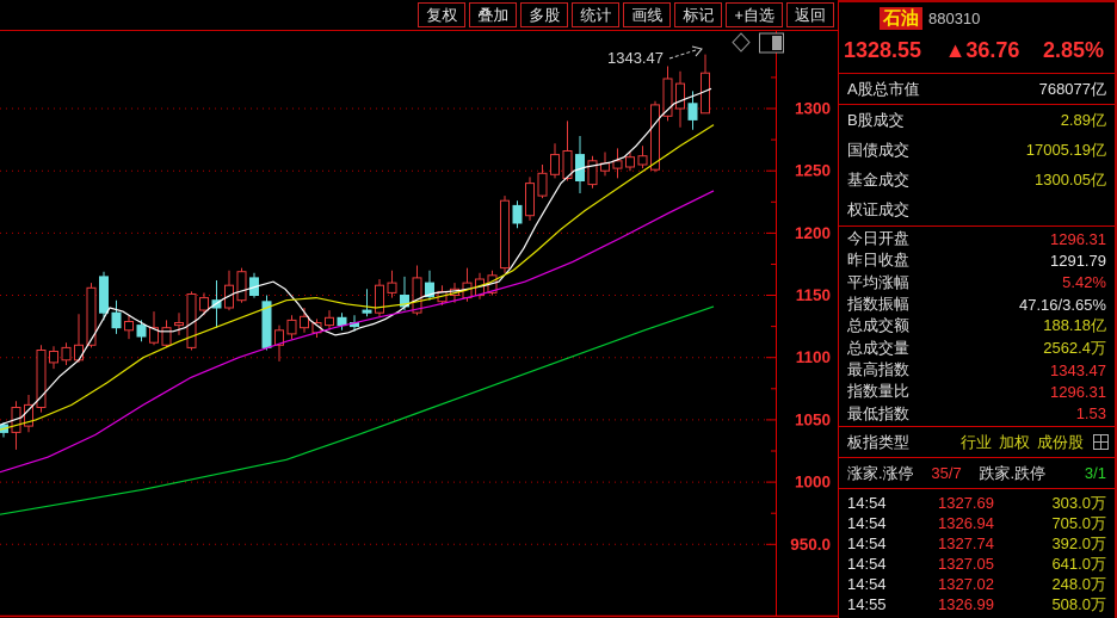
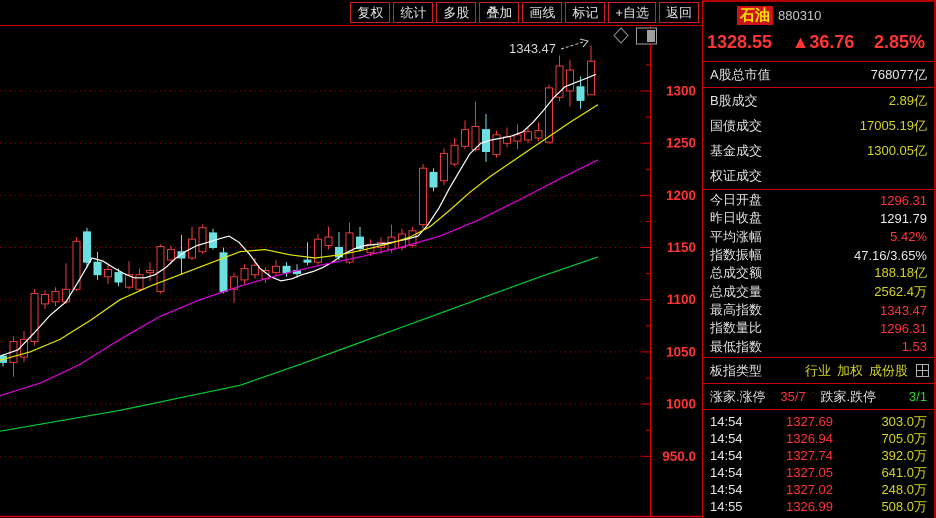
  复权
- 叠加
+ 统计
  多股
- 统计
+ 叠加
  画线
  标记
  +自选
  返回
  1300
  1250
  1200
  1150
  1100
  1050
  1000
  950.0
  1343.47
  石油
  880310
  1328.55
  ▲36.76
  2.85%
  A股总市值
  768077亿
  B股成交
  2.89亿
  国债成交
  17005.19亿
  基金成交
  1300.05亿
  权证成交
  今日开盘
  1296.31
  昨日收盘
  1291.79
  平均涨幅
  5.42%
  指数振幅
  47.16/3.65%
  总成交额
  188.18亿
  总成交量
  2562.4万
  最高指数
  1343.47
  指数量比
  1296.31
  最低指数
  1.53
  板指类型
  行业
  加权
  成份股
  涨家.涨停
  35/7
  跌家.跌停
  3/1
  14:54
  1327.69
  303.0万
  14:54
  1326.94
  705.0万
  14:54
  1327.74
  392.0万
  14:54
  1327.05
  641.0万
  14:54
  1327.02
  248.0万
  14:55
  1326.99
  508.0万
